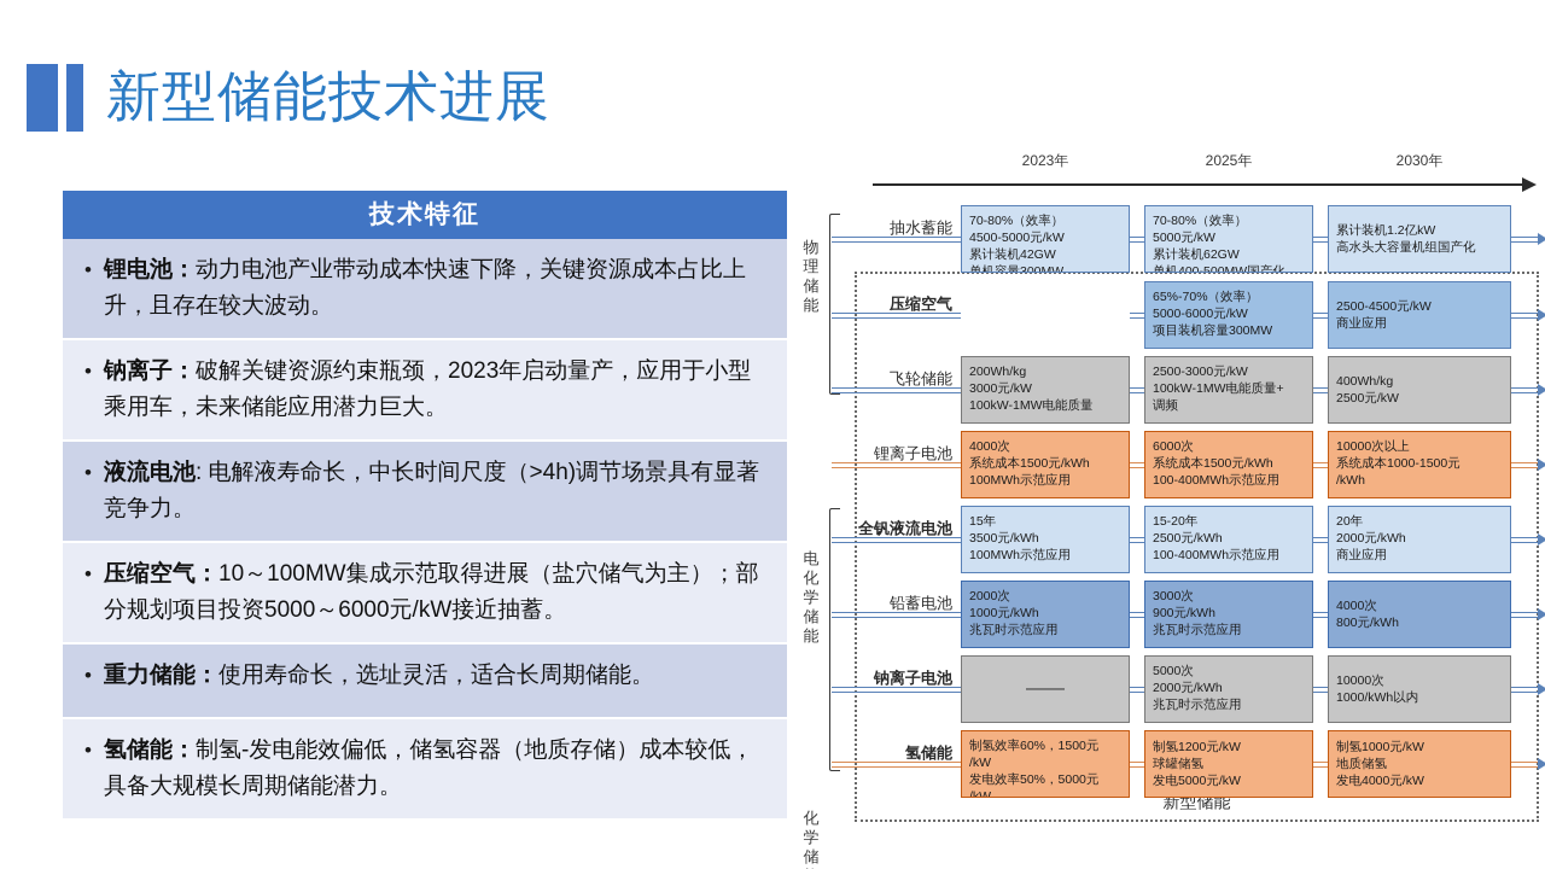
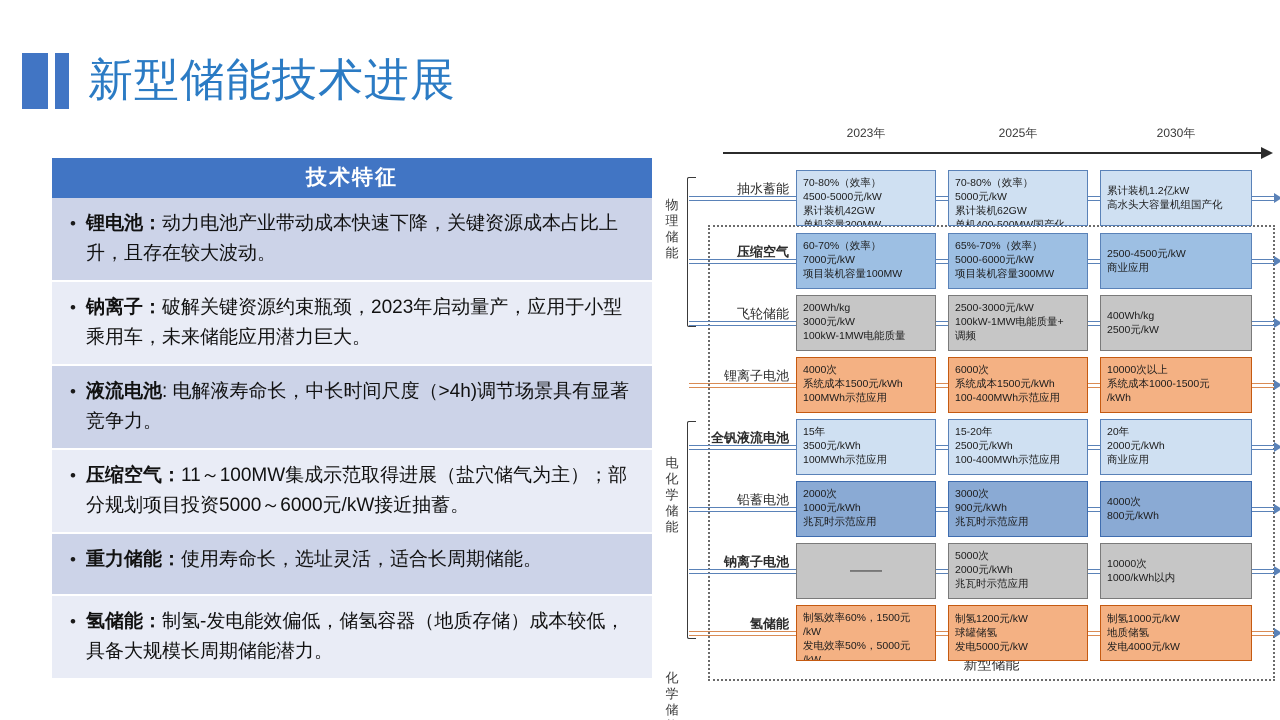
  新型储能技术进展
  技术特征
  •
  锂电池：动力电池产业带动成本快速下降，关键资源成本占比上升，且存在较大波动。
  •
  钠离子：破解关键资源约束瓶颈，2023年启动量产，应用于小型乘用车，未来储能应用潜力巨大。
  •
  液流电池: 电解液寿命长，中长时间尺度（>4h)调节场景具有显著竞争力。
  •
- 压缩空气：10～100MW集成示范取得进展（盐穴储气为主）；部分规划项目投资5000～6000元/kW接近抽蓄。
+ 压缩空气：11～100MW集成示范取得进展（盐穴储气为主）；部分规划项目投资5000～6000元/kW接近抽蓄。
  •
  重力储能：使用寿命长，选址灵活，适合长周期储能。
  •
  氢储能：制氢-发电能效偏低，储氢容器（地质存储）成本较低，具备大规模长周期储能潜力。
  2023年
  2025年
  2030年
  新型储能
  物理储能
  电化学储能
  化学储
  抽水蓄能
  70-80%（效率）
  4500-5000元/kW
  累计装机42GW
  单机容量300MW
  70-80%（效率）
  5000元/kW
  累计装机62GW
  单机400-500MW国产化
  累计装机1.2亿kW
  高水头大容量机组国产化
  压缩空气
+ 60-70%（效率）
+ 7000元/kW
+ 项目装机容量100MW
  65%-70%（效率）
  5000-6000元/kW
  项目装机容量300MW
  2500-4500元/kW
  商业应用
  飞轮储能
  200Wh/kg
  3000元/kW
  100kW-1MW电能质量
  2500-3000元/kW
  100kW-1MW电能质量+
  调频
  400Wh/kg
  2500元/kW
  锂离子电池
  4000次
  系统成本1500元/kWh
  100MWh示范应用
  6000次
  系统成本1500元/kWh
  100-400MWh示范应用
  10000次以上
  系统成本1000-1500元
  /kWh
  全钒液流电池
  15年
  3500元/kWh
  100MWh示范应用
  15-20年
  2500元/kWh
  100-400MWh示范应用
  20年
  2000元/kWh
  商业应用
  铅蓄电池
  2000次
  1000元/kWh
  兆瓦时示范应用
  3000次
  900元/kWh
  兆瓦时示范应用
  4000次
  800元/kWh
  钠离子电池
  ——
  5000次
  2000元/kWh
  兆瓦时示范应用
  10000次
  1000/kWh以内
  氢储能
  制氢效率60%，1500元
  /kW
  发电效率50%，5000元
  /kW
  制氢1200元/kW
  球罐储氢
  发电5000元/kW
  制氢1000元/kW
  地质储氢
  发电4000元/kW
